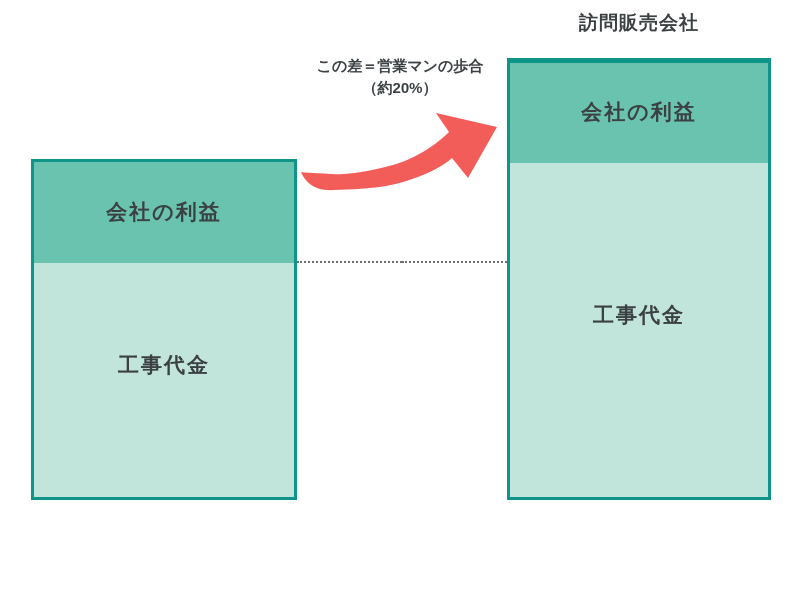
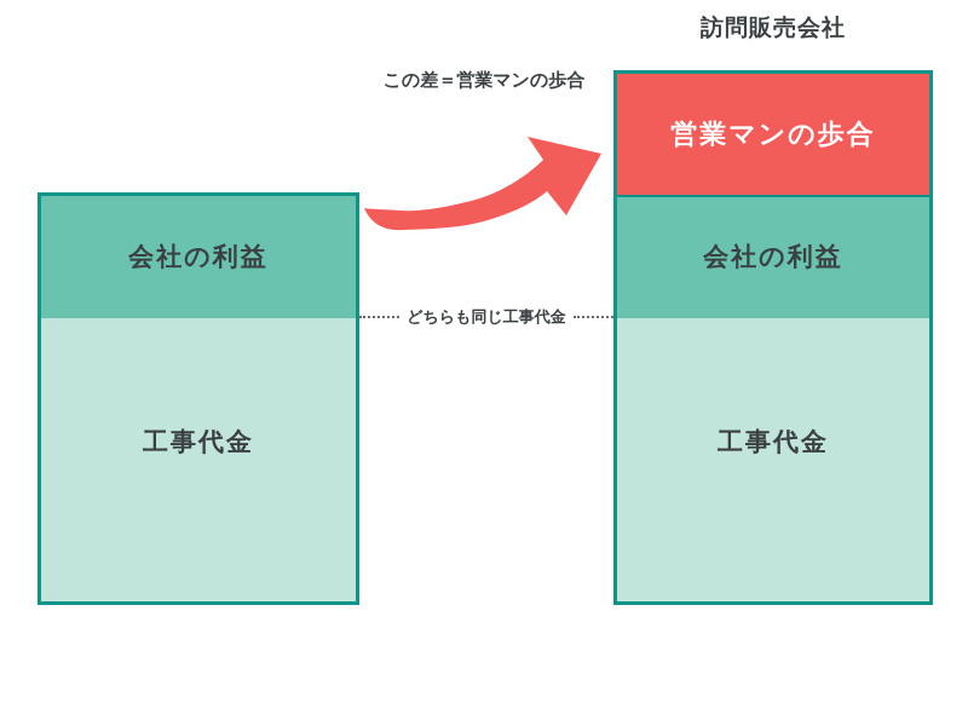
  訪問販売会社
  この差＝営業マンの歩合
- （約20%）
  会社の利益
  工事代金
+ 営業マンの歩合
  会社の利益
  工事代金
+ どちらも同じ工事代金
